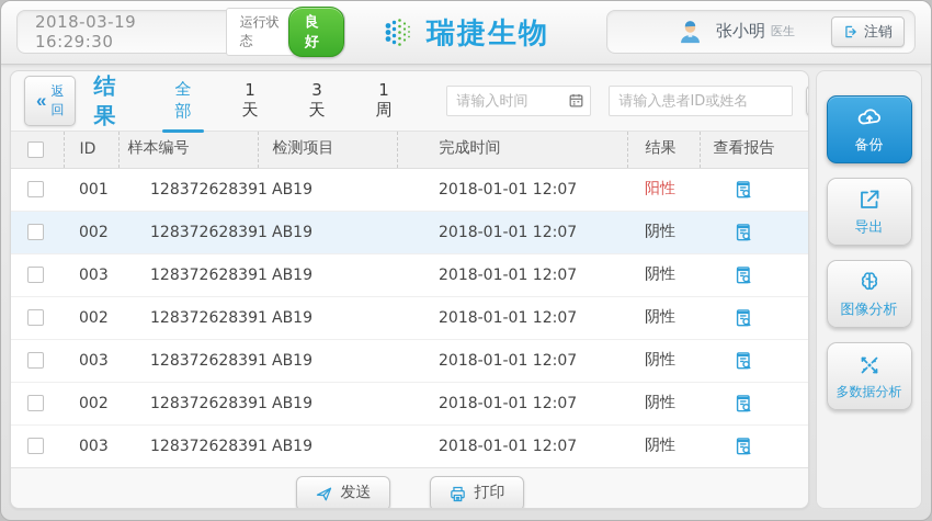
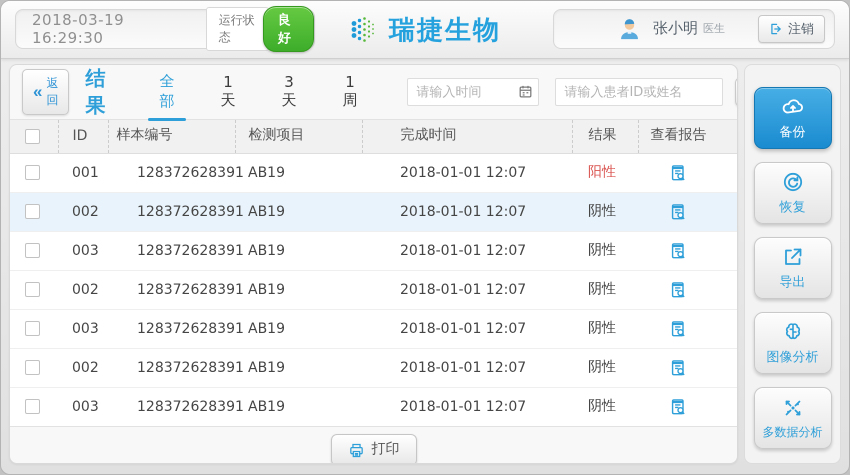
  2018-03-19 16:29:30
  运行状态
  良好
  瑞捷生物
  张小明
  医生
  注销
  «
  返回
  结果
  全部
  1天
  3天
  1周
  请输入时间
  请输入患者ID或姓名
  	ID	样本编号	检测项目	完成时间	结果	查看报告
  	001	128372628391	AB19	2018-01-01 12:07	阳性
  	002	128372628391	AB19	2018-01-01 12:07	阴性
  	003	128372628391	AB19	2018-01-01 12:07	阴性
  	002	128372628391	AB19	2018-01-01 12:07	阴性
  	003	128372628391	AB19	2018-01-01 12:07	阴性
  	002	128372628391	AB19	2018-01-01 12:07	阴性
  	003	128372628391	AB19	2018-01-01 12:07	阴性
- 发送
  打印
  备份
+ 恢复
  导出
  图像分析
  多数据分析
